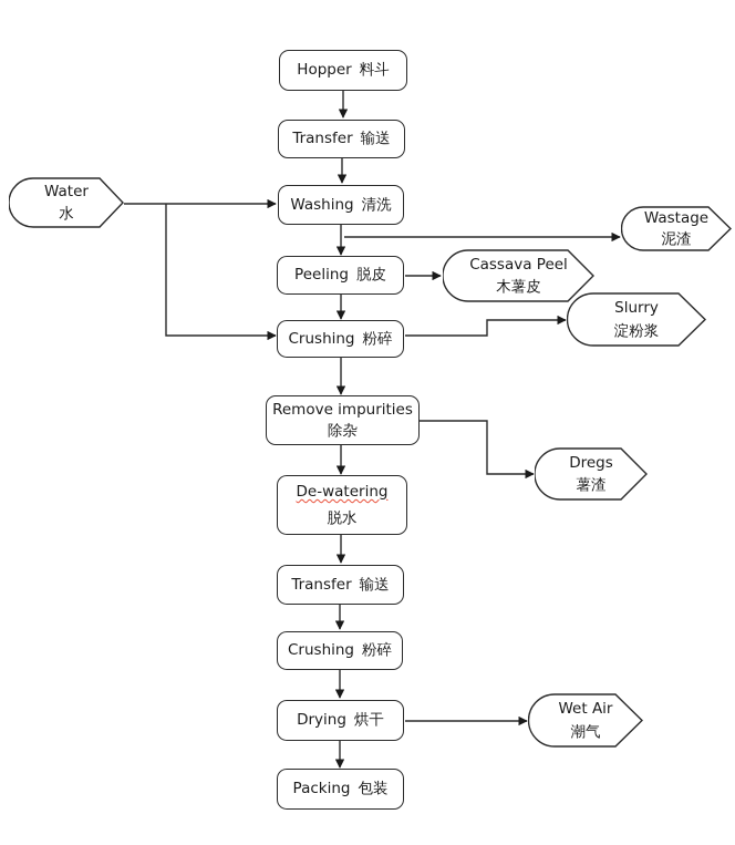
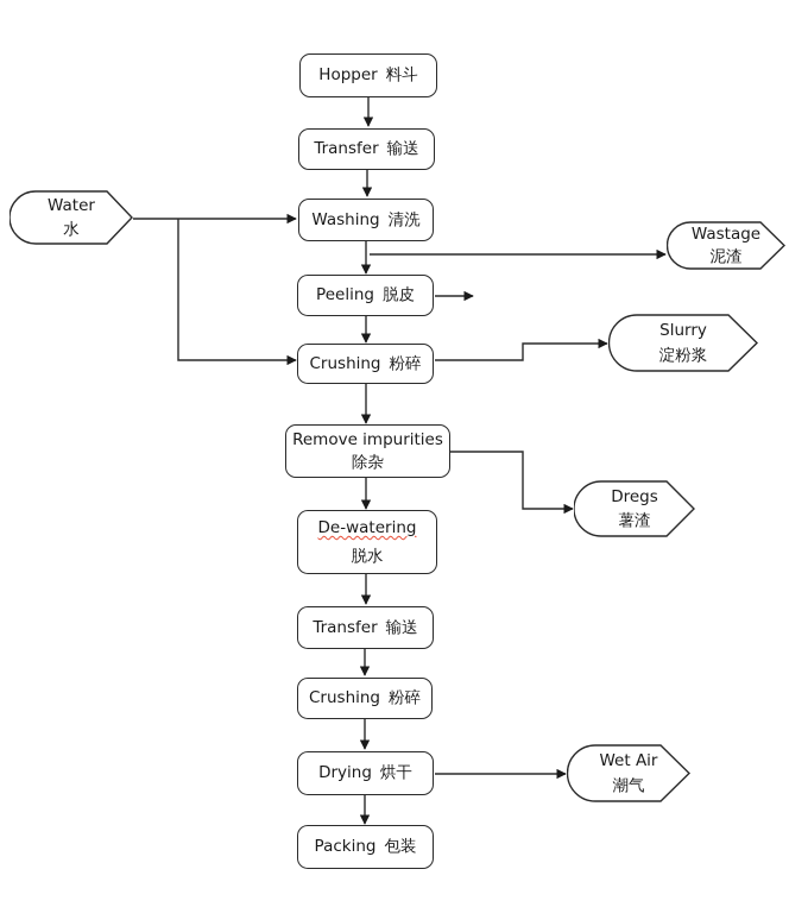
  Hopper
  料斗
  Transfer
  输送
  Washing
  清洗
  Peeling
  脱皮
  Crushing
  粉碎
  Remove impurities
  除杂
  De-watering
  脱水
  Transfer
  输送
  Crushing
  粉碎
  Drying
  烘干
  Packing
  包装
  Water
  水
  Wastage
  泥渣
- Cassava Peel
- 木薯皮
  Slurry
  淀粉浆
  Dregs
  薯渣
  Wet Air
  潮气
